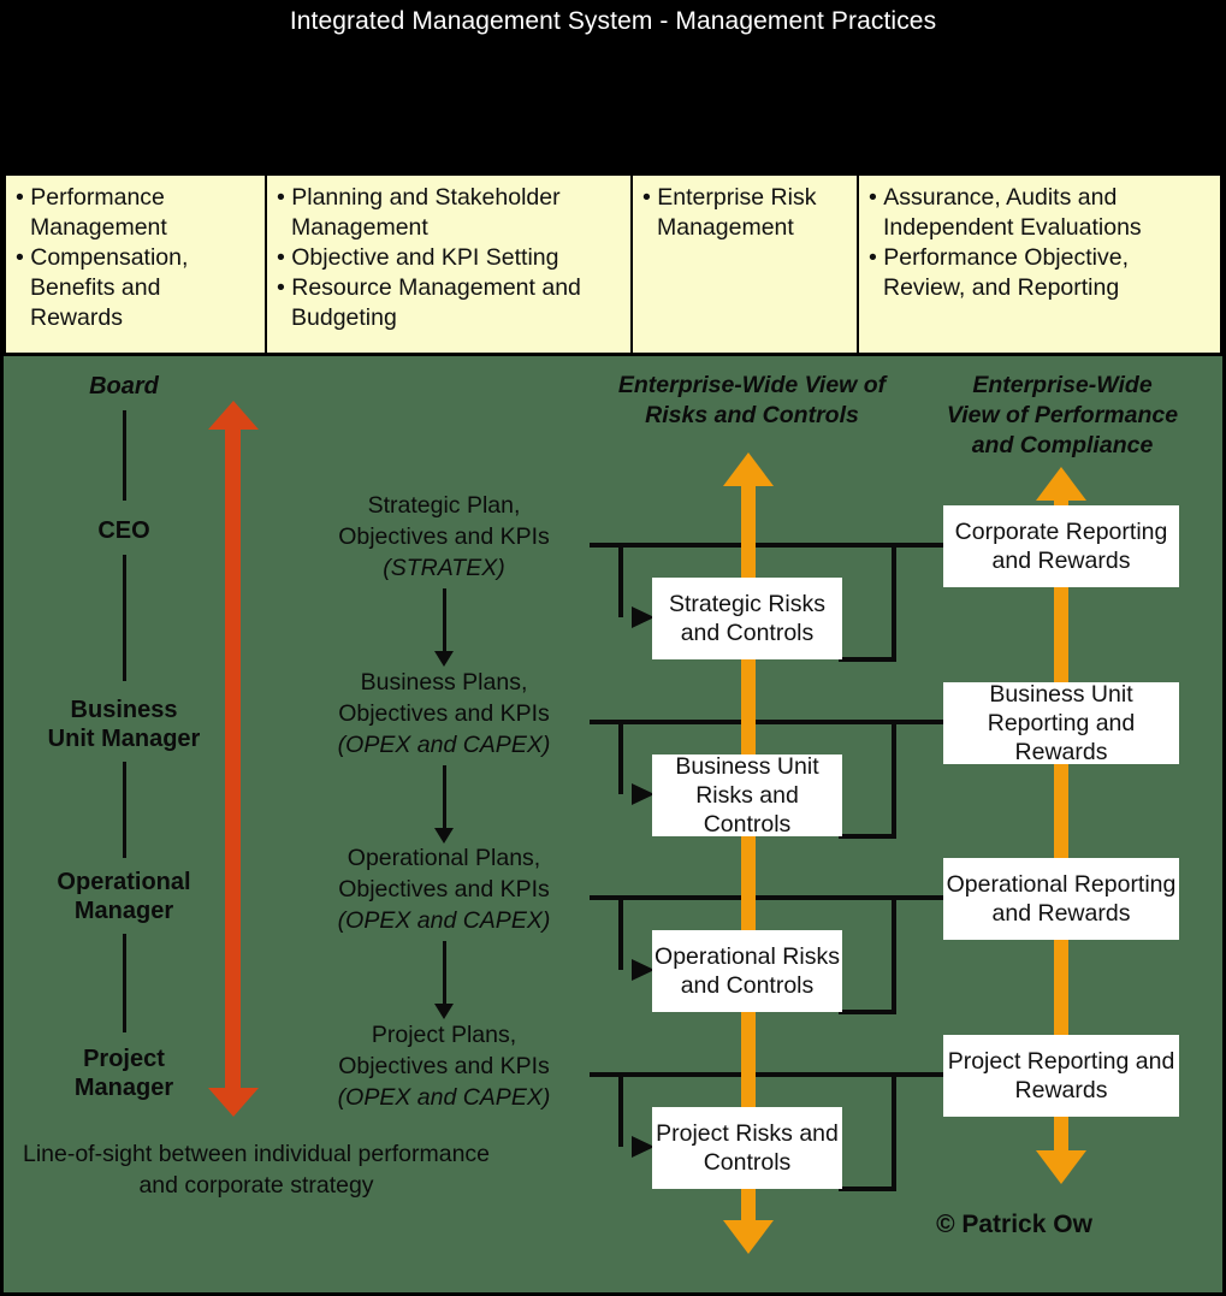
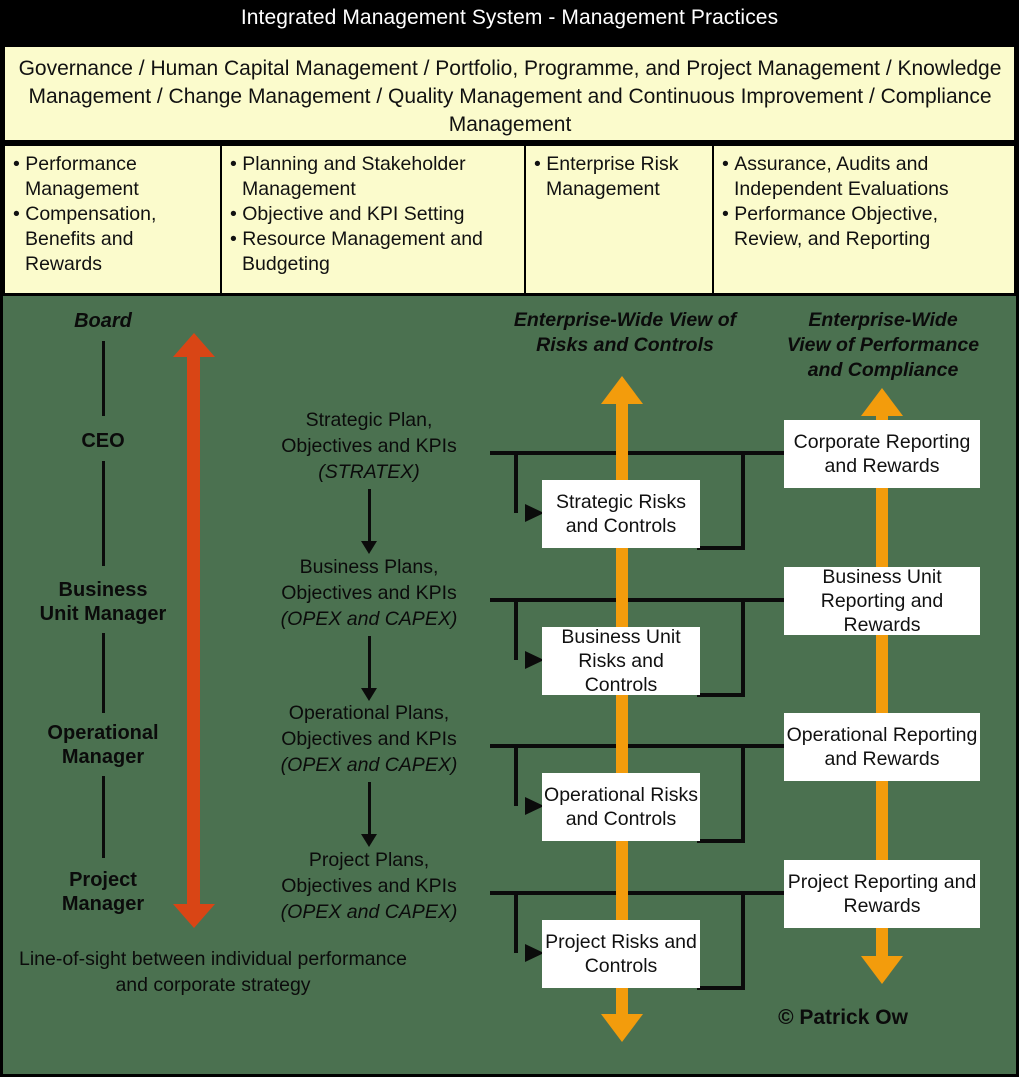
  Integrated Management System - Management Practices
+ Governance / Human Capital Management / Portfolio, Programme, and Project Management / Knowledge Management / Change Management / Quality Management and Continuous Improvement / Compliance Management
  Performance Management
  Compensation, Benefits and Rewards
  Planning and Stakeholder Management
  Objective and KPI Setting
  Resource Management and Budgeting
  Enterprise Risk Management
  Assurance, Audits and Independent Evaluations
  Performance Objective, Review, and Reporting
  Board
  CEO
  Business
  Unit Manager
  Operational
  Manager
  Project
  Manager
  Line-of-sight between individual performance and corporate strategy
  Enterprise-Wide View of
  Risks and Controls
  Enterprise-Wide
  View of Performance
  and Compliance
  Strategic Plan,
  Objectives and KPIs
  (STRATEX)
  Business Plans,
  Objectives and KPIs
  (OPEX and CAPEX)
  Operational Plans,
  Objectives and KPIs
  (OPEX and CAPEX)
  Project Plans,
  Objectives and KPIs
  (OPEX and CAPEX)
  Strategic Risks and Controls
  Business Unit Risks and Controls
  Operational Risks and Controls
  Project Risks and Controls
  Corporate Reporting and Rewards
  Business Unit Reporting and Rewards
  Operational Reporting and Rewards
  Project Reporting and Rewards
  © Patrick Ow
